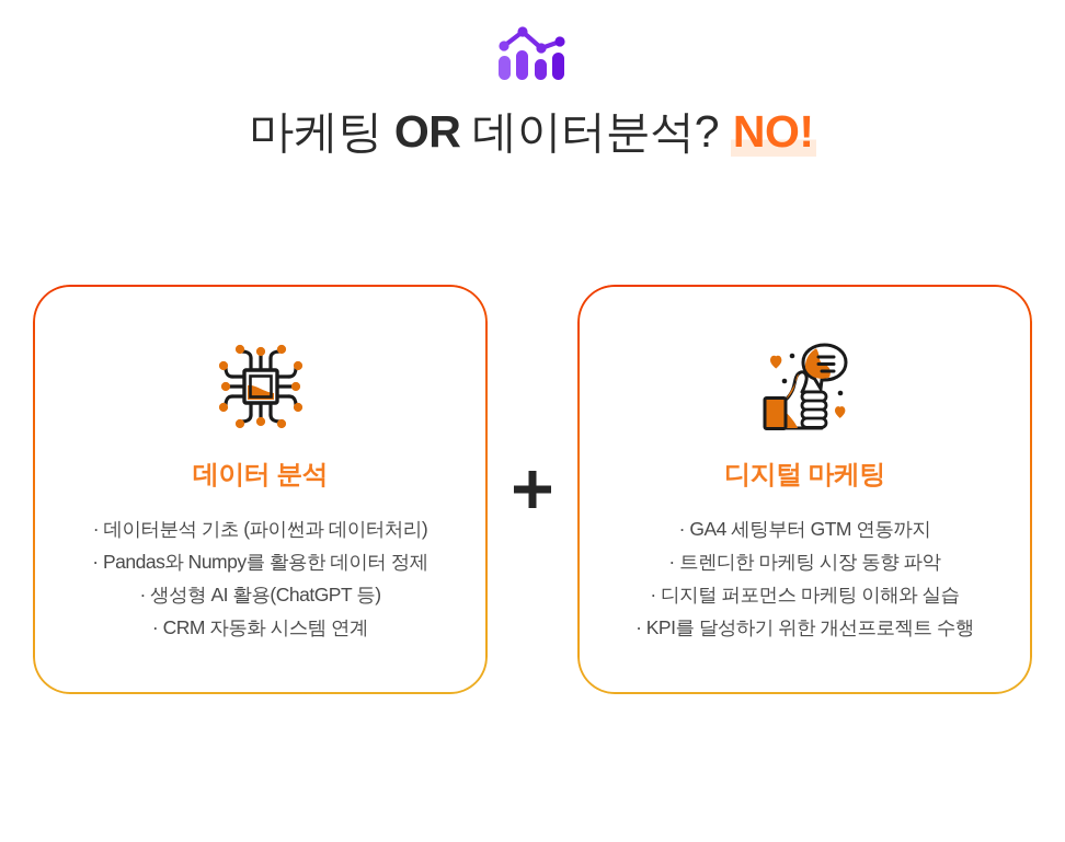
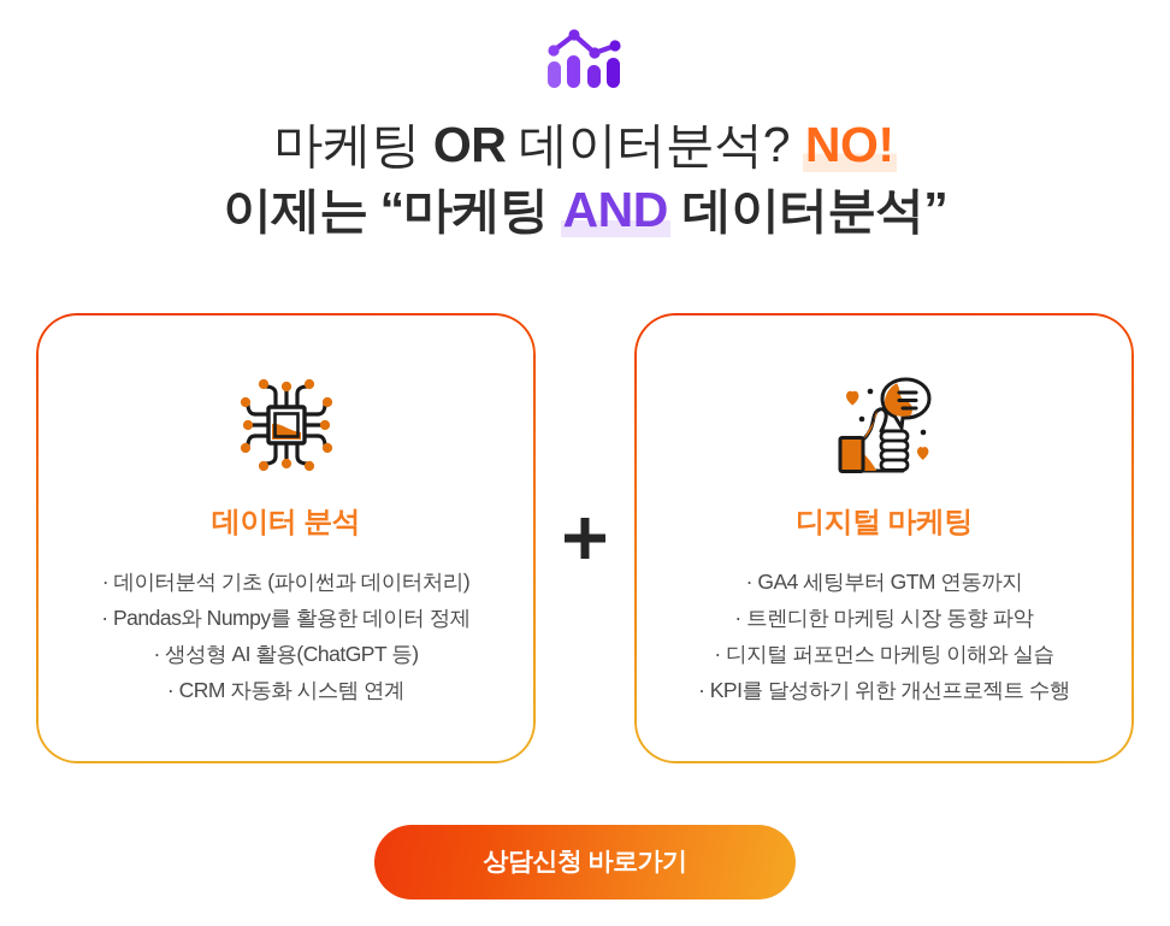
  마케팅 OR 데이터분석? NO!
+ 이제는 “마케팅 AND 데이터분석”
+ 상담신청 바로가기
